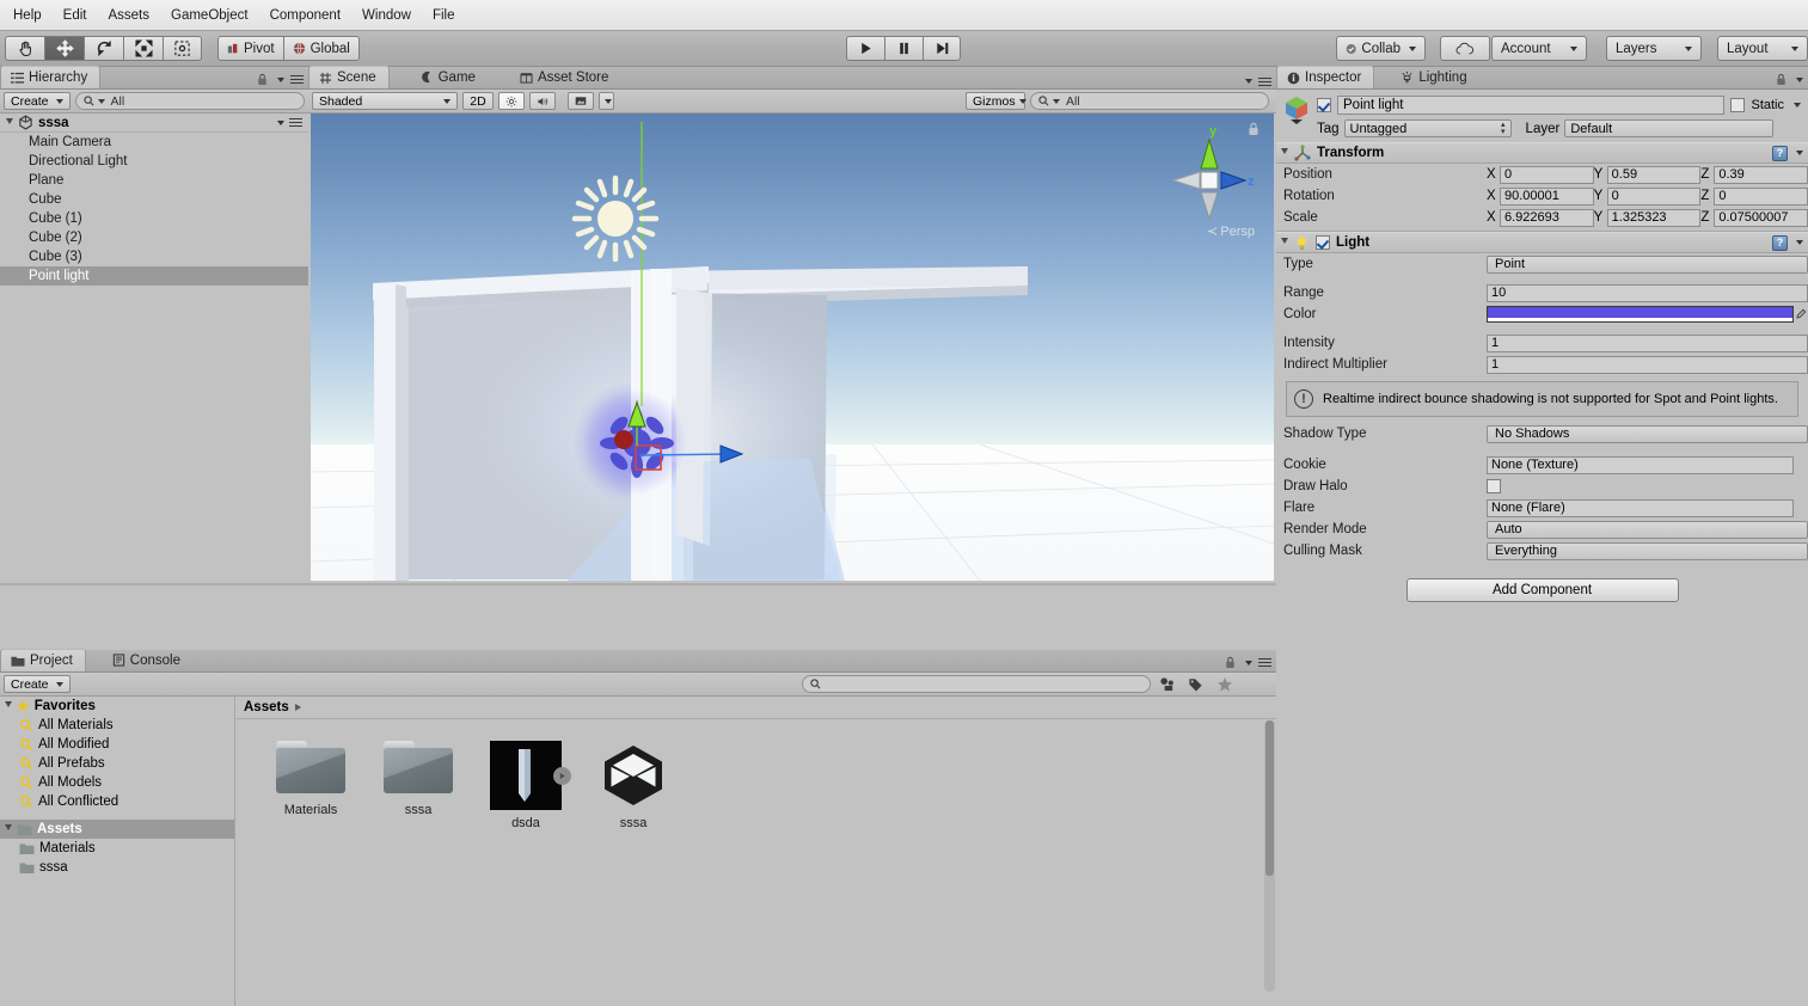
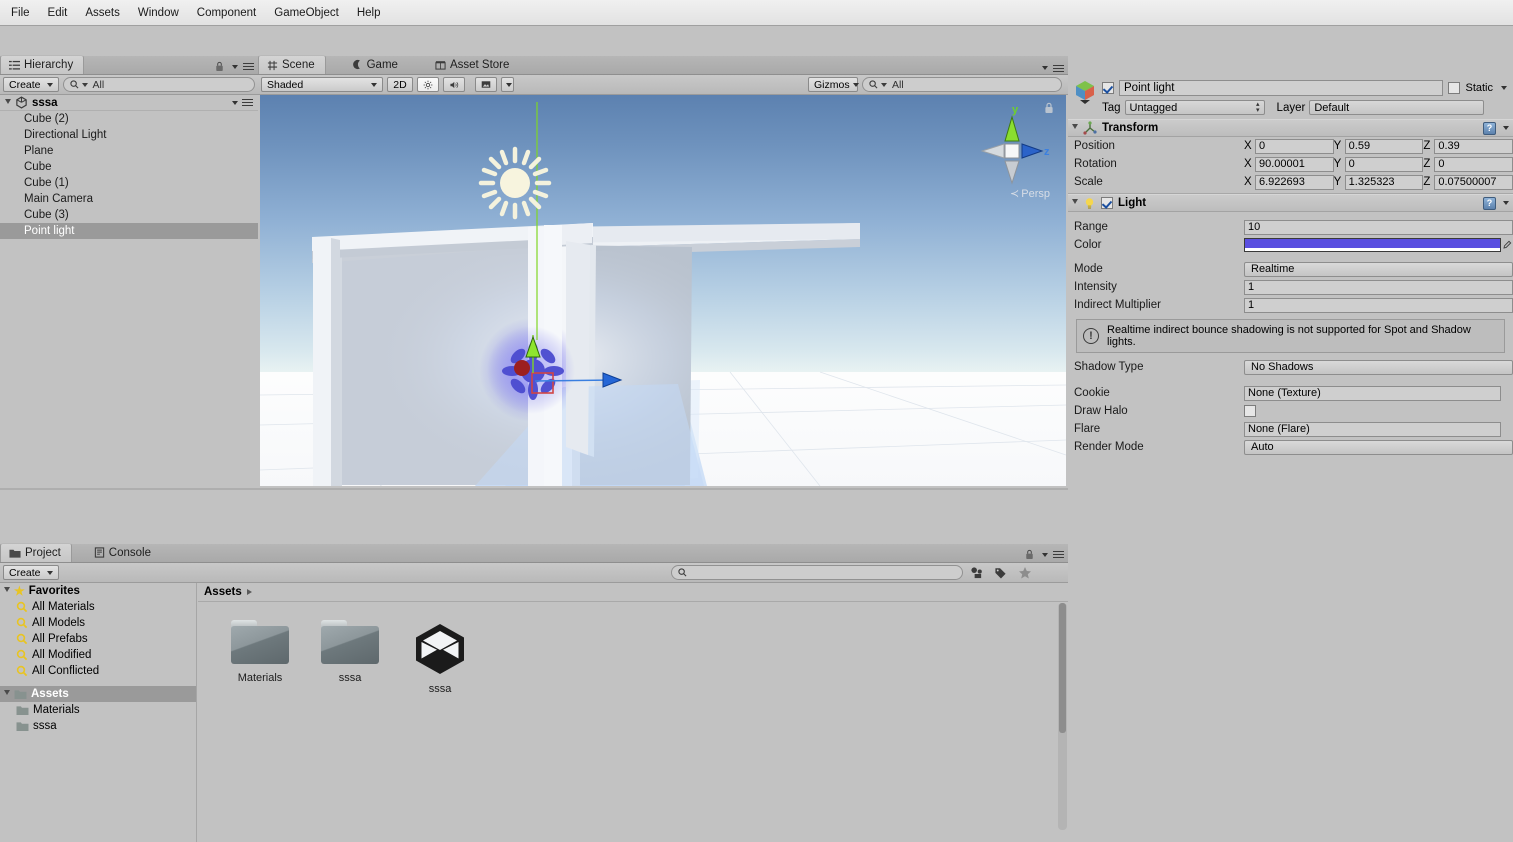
- Help
+ File
  Edit
  Assets
- GameObject
+ Window
  Component
- Window
+ GameObject
- File
+ Help
- Pivot
- Global
- Collab
- Account
- Layers
- Layout
  Hierarchy
  Create
  All
  sssa
- Main Camera
+ Cube (2)
  Directional Light
  Plane
  Cube
  Cube (1)
- Cube (2)
+ Main Camera
  Cube (3)
  Point light
  Scene
  Game
  Asset Store
  Shaded
  2D
  Gizmos
  All
  y
  z
  ≺ Persp
- Inspector
- Lighting
  Point light
  Static
  Tag
  Untagged
  Layer
  Default
  Transform
  ?
  Position
  X
  0
  Y
  0.59
  Z
  0.39
  Rotation
  X
  90.00001
  Y
  0
  Z
  0
  Scale
  X
  6.922693
  Y
  1.325323
  Z
  0.07500007
  Light
  ?
- Type
- Point
  Range
  10
  Color
+ Mode
+ Realtime
  Intensity
  1
  Indirect Multiplier
  1
  !
- Realtime indirect bounce shadowing is not supported for Spot and Point lights.
+ Realtime indirect bounce shadowing is not supported for Spot and Shadow lights.
  Shadow Type
  No Shadows
  Cookie
  None (Texture)
  Draw Halo
  Flare
  None (Flare)
  Render Mode
  Auto
- Culling Mask
- Everything
- Add Component
  Project
  Console
  Create
  ★
  Favorites
  All Materials
- All Modified
+ All Models
  All Prefabs
- All Models
+ All Modified
  All Conflicted
  Assets
  Materials
  sssa
  Assets
  Materials
  sssa
- dsda
  sssa
